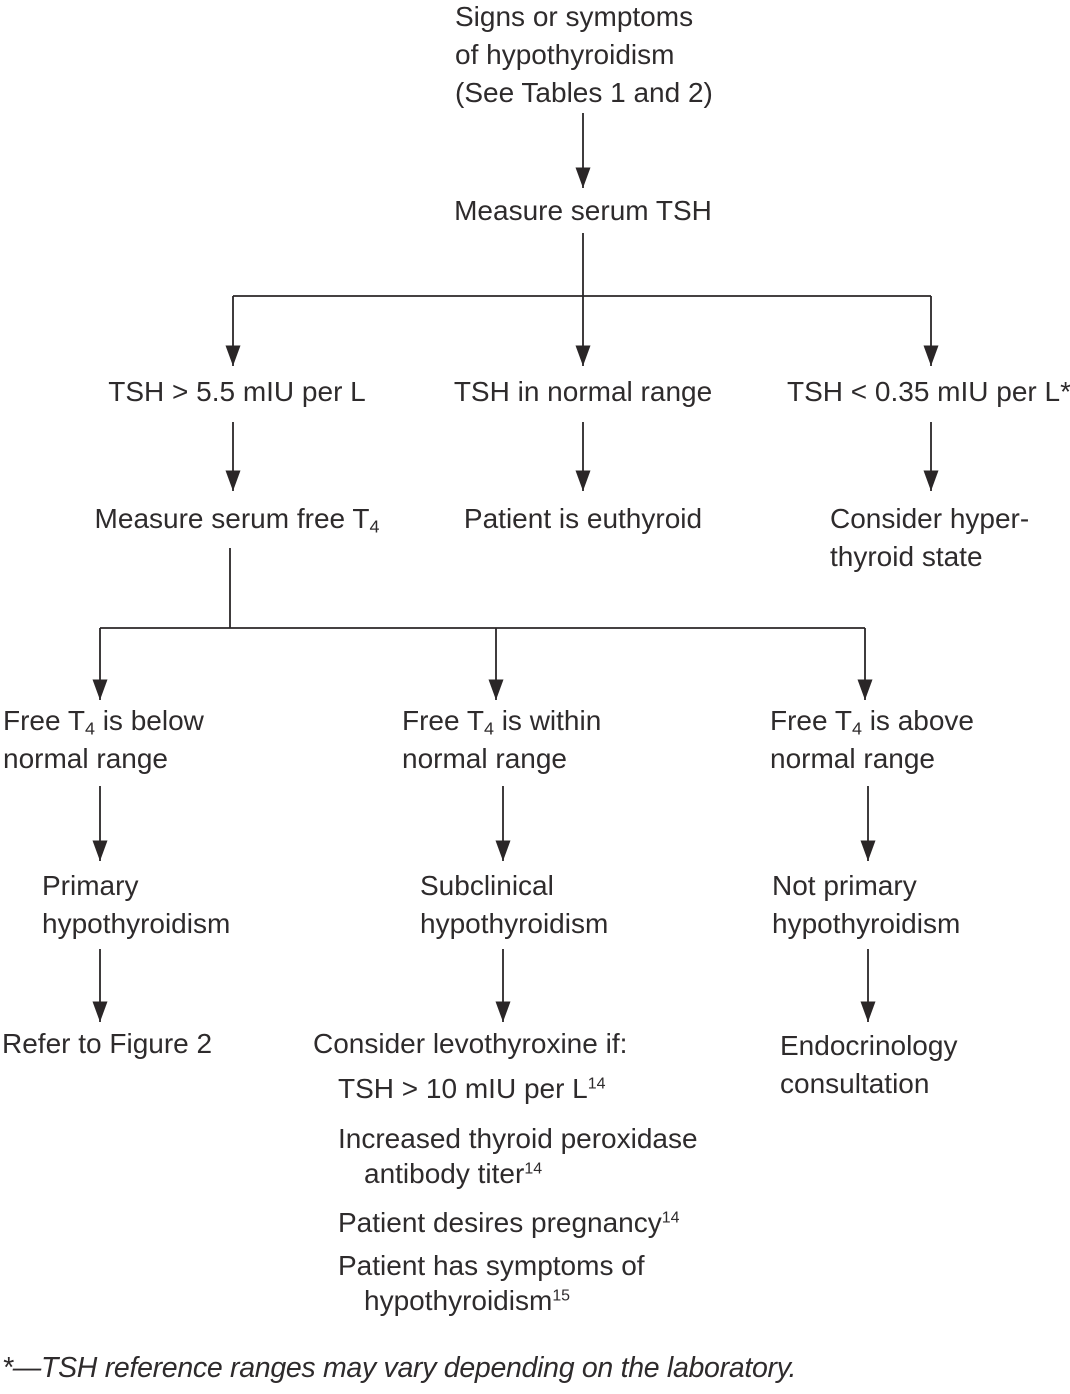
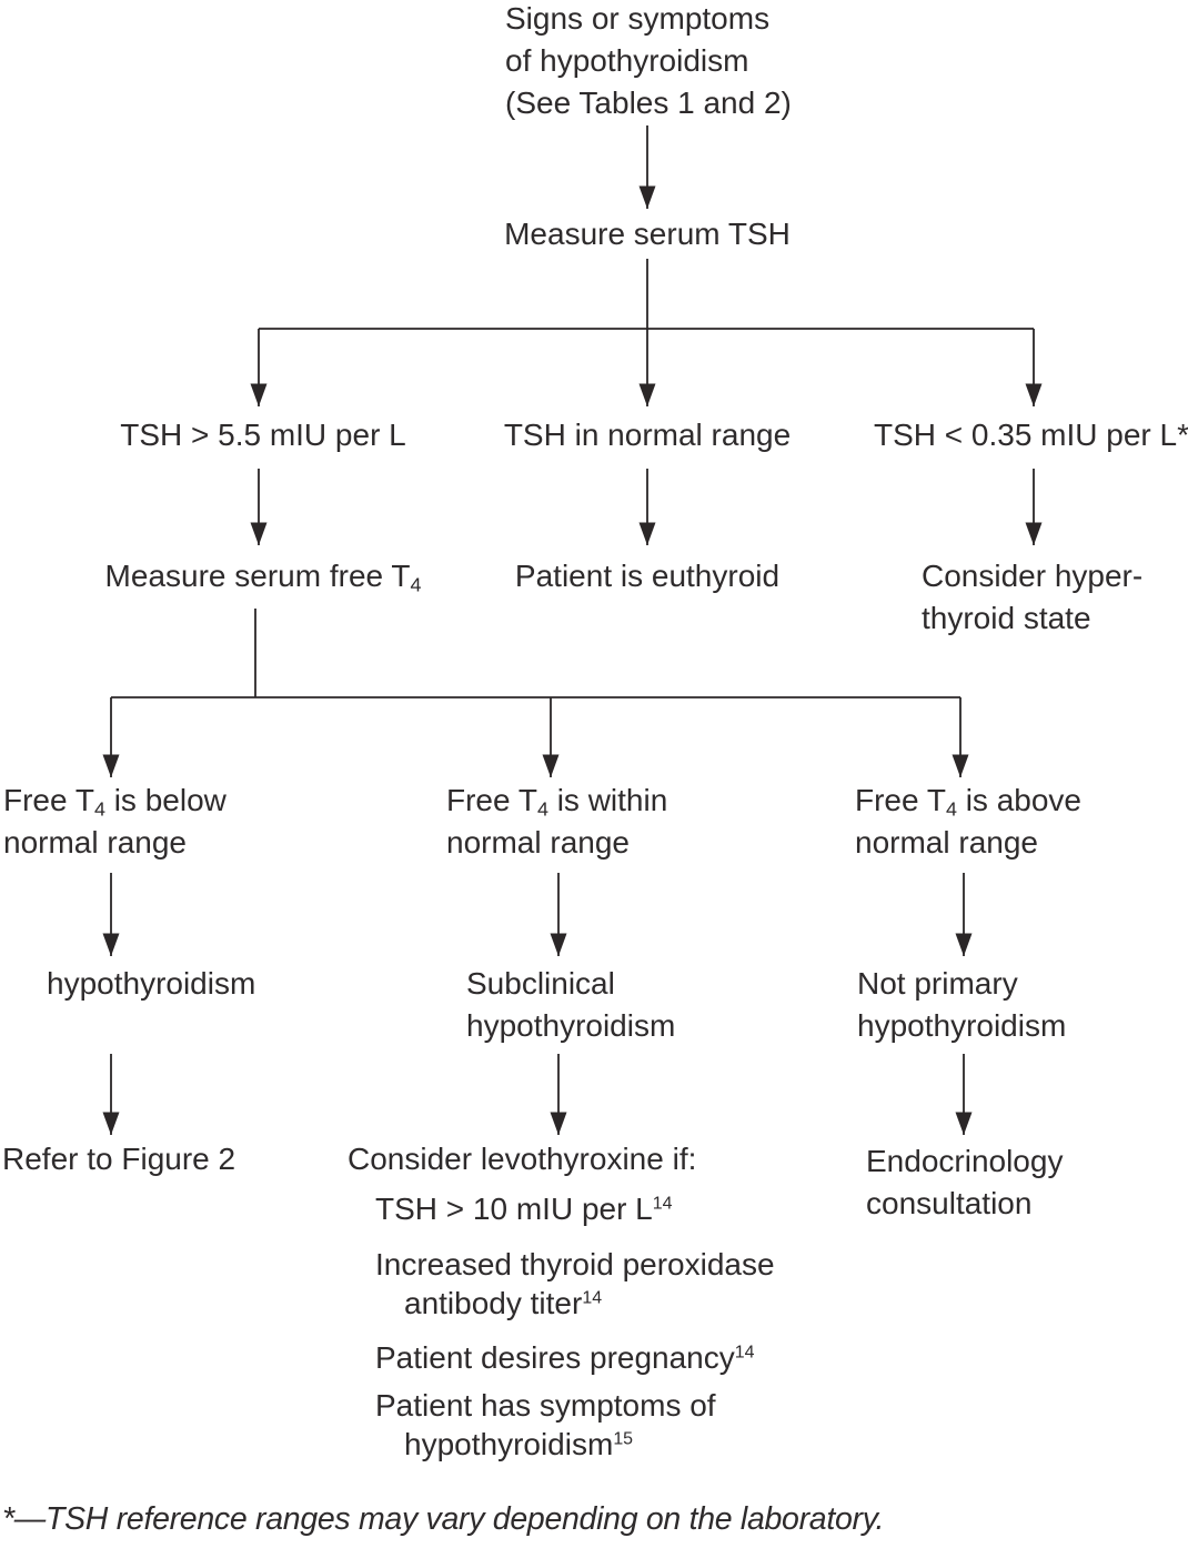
  Signs or symptoms
  of hypothyroidism
  (See Tables 1 and 2)
  Measure serum TSH
  TSH > 5.5 mIU per L
  TSH in normal range
  TSH < 0.35 mIU per L*
  Measure serum free T4
  Patient is euthyroid
  Consider hyper-
  thyroid state
  Free T4 is below
  normal range
  Free T4 is within
  normal range
  Free T4 is above
  normal range
- Primary
  hypothyroidism
  Subclinical
  hypothyroidism
  Not primary
  hypothyroidism
  Refer to Figure 2
  Consider levothyroxine if:
  TSH > 10 mIU per L14
  Increased thyroid peroxidase
  antibody titer14
  Patient desires pregnancy14
  Patient has symptoms of
  hypothyroidism15
  Endocrinology
  consultation
  *—TSH reference ranges may vary depending on the laboratory.
